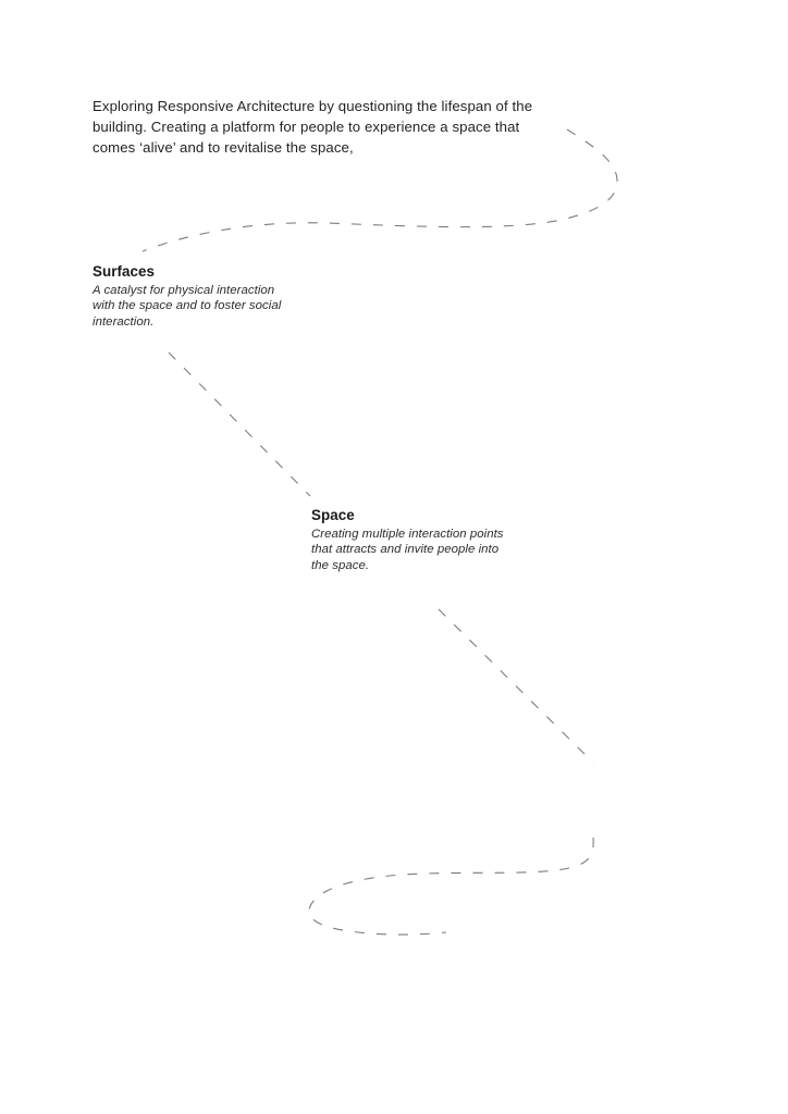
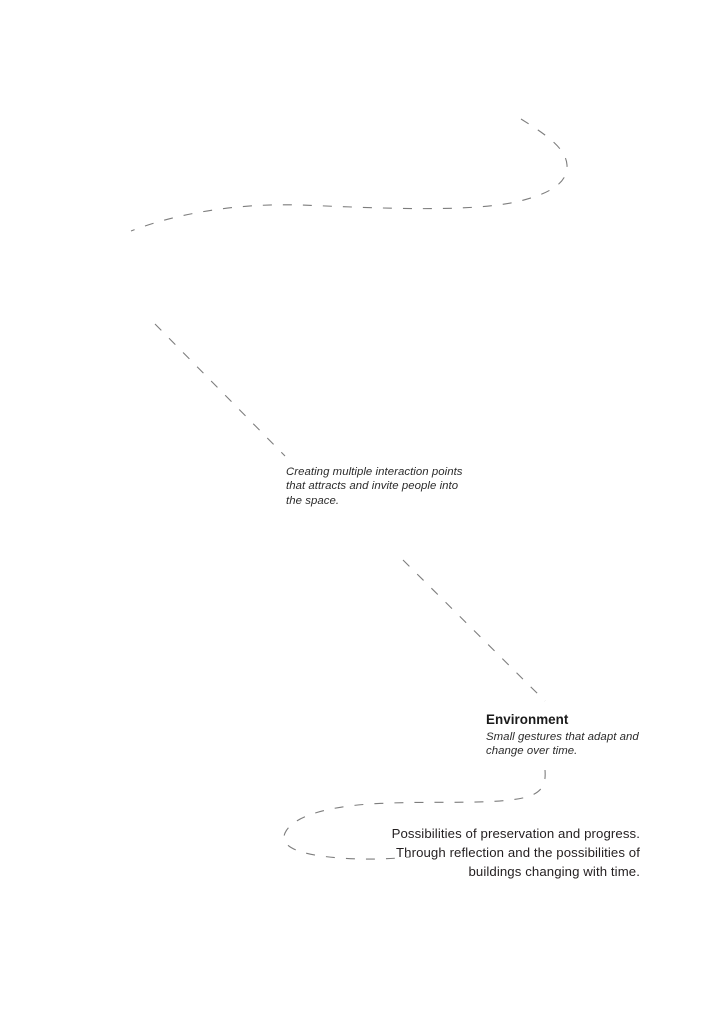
- Exploring Responsive Architecture by questioning the lifespan of the building. Creating a platform for people to experience a space that comes ‘alive’ and to revitalise the space,
- Surfaces
- A catalyst for physical interaction with the space and to foster social interaction.
- Space
  Creating multiple interaction points that attracts and invite people into the space.
+ Environment
+ Small gestures that adapt and change over time.
+ Possibilities of preservation and progress. Through reflection and the possibilities of buildings changing with time.
